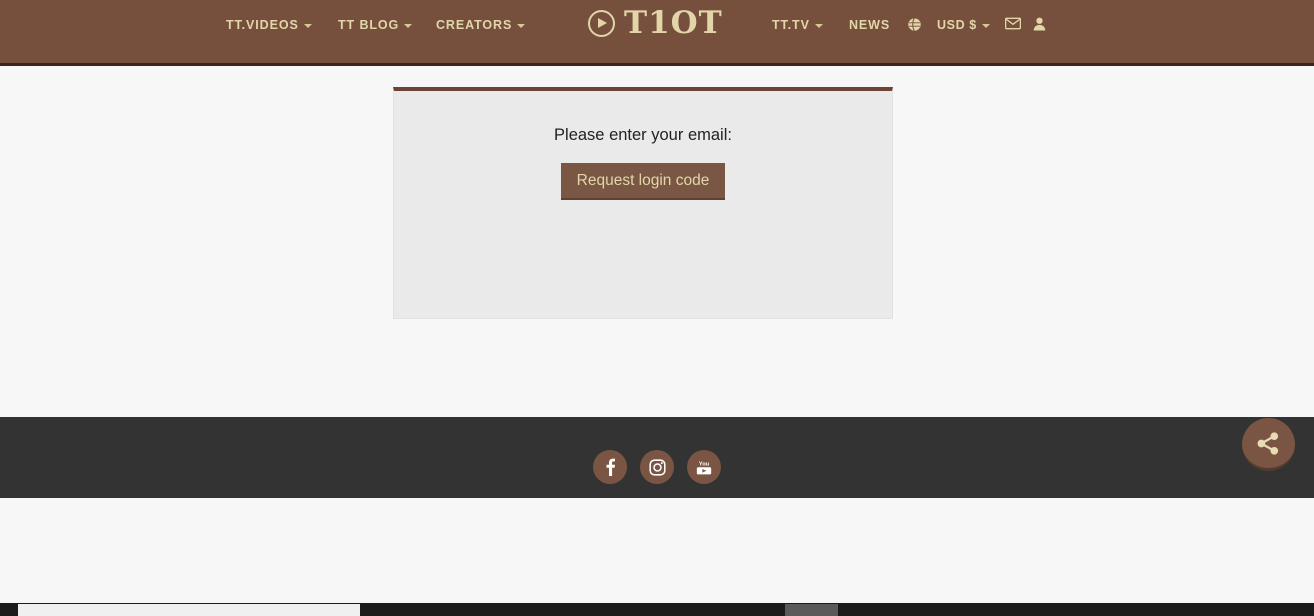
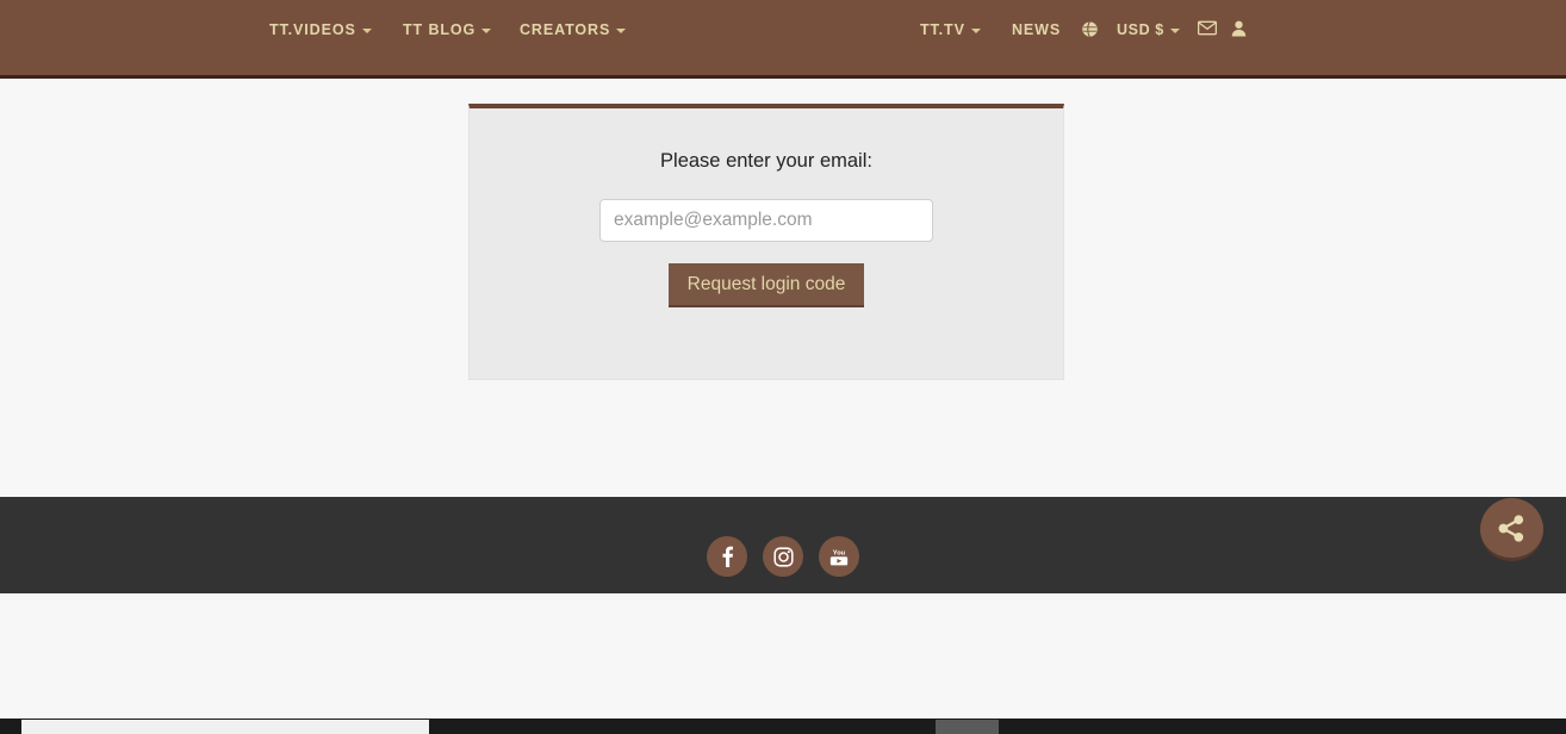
  TT.VIDEOS
  TT BLOG
  CREATORS
- T1OT
  TT.TV
  NEWS
  USD $
  Please enter your email:
+ example@example.com
  Request login code
